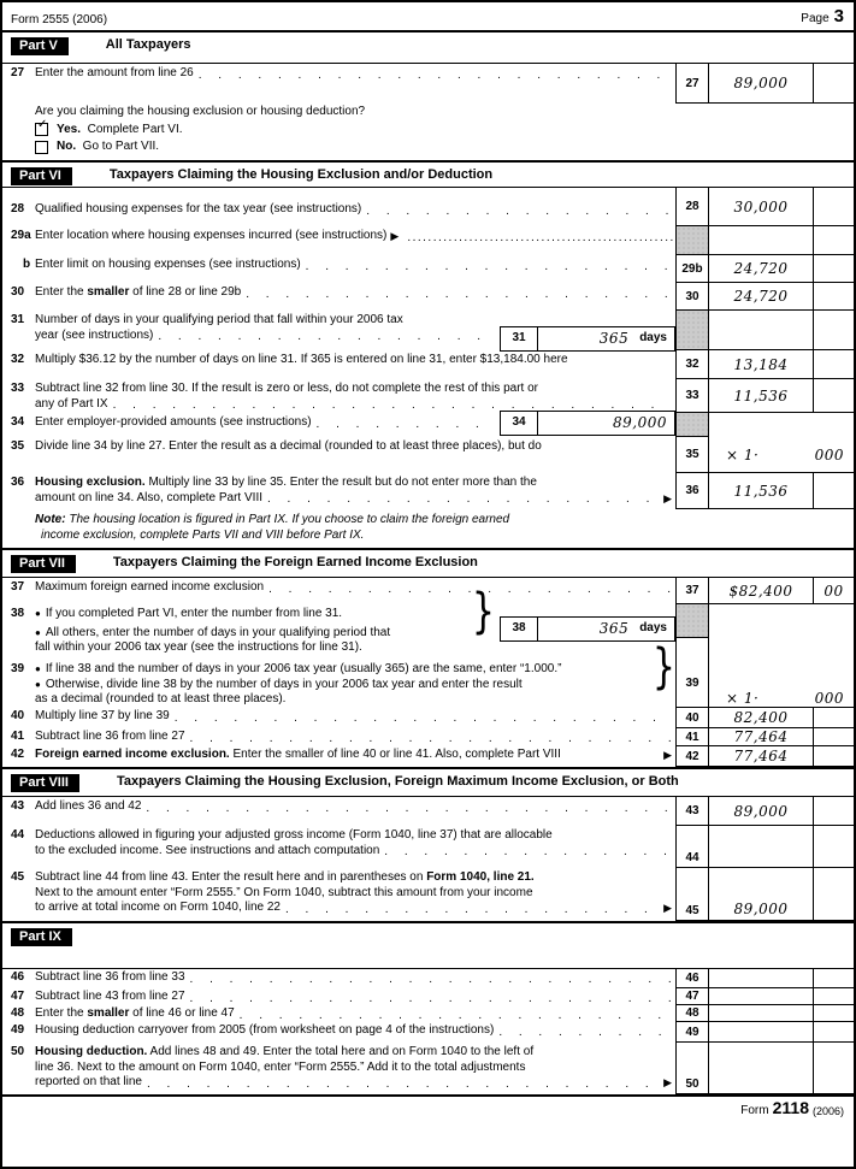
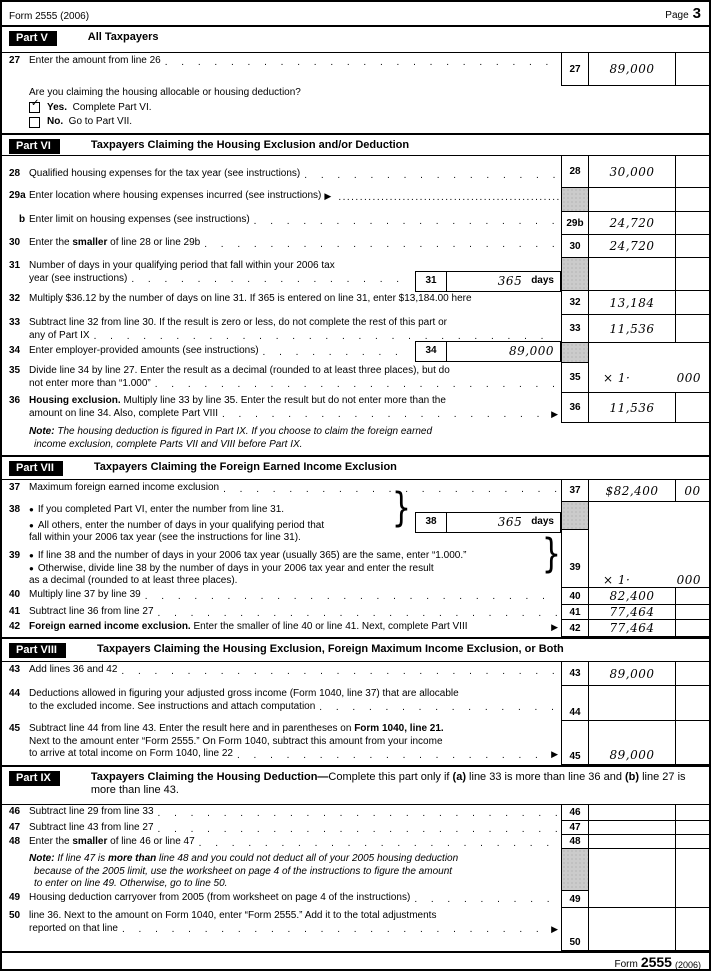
  Form 2555 (2006)
  Page 3
  Part V
  All Taxpayers
  27
  Enter the amount from line 26
  27
  89,000
- Are you claiming the housing exclusion or housing deduction?
+ Are you claiming the housing allocable or housing deduction?
  ✓
  Yes. Complete Part VI.
  No. Go to Part VII.
  Part VI
  Taxpayers Claiming the Housing Exclusion and/or Deduction
  28
  Qualified housing expenses for the tax year (see instructions)
  28
  30,000
  29a
  Enter location where housing expenses incurred (see instructions)
  ▶
  b
  Enter limit on housing expenses (see instructions)
  29b
  24,720
  30
  Enter the smaller of line 28 or line 29b
  30
  24,720
  31
  Number of days in your qualifying period that fall within your 2006 tax
  year (see instructions)
  31
  365
  days
  32
  Multiply $36.12 by the number of days on line 31. If 365 is entered on line 31, enter $13,184.00 here
  32
  13,184
  33
  Subtract line 32 from line 30. If the result is zero or less, do not complete the rest of this part or
  any of Part IX
  33
  11,536
  34
  Enter employer-provided amounts (see instructions)
  34
  89,000
  35
  Divide line 34 by line 27. Enter the result as a decimal (rounded to at least three places), but do
+ not enter more than “1.000”
  35
  × 1·
  000
  36
  Housing exclusion. Multiply line 33 by line 35. Enter the result but do not enter more than the
  amount on line 34. Also, complete Part VIII
  ▶
  36
  11,536
- Note: The housing location is figured in Part IX. If you choose to claim the foreign earned
+ Note: The housing deduction is figured in Part IX. If you choose to claim the foreign earned
  income exclusion, complete Parts VII and VIII before Part IX.
  Part VII
  Taxpayers Claiming the Foreign Earned Income Exclusion
  37
  Maximum foreign earned income exclusion
  37
  $82,400
  00
  38
  ● If you completed Part VI, enter the number from line 31.
  ● All others, enter the number of days in your qualifying period that
  fall within your 2006 tax year (see the instructions for line 31).
  }
  38
  365
  days
  39
  ● If line 38 and the number of days in your 2006 tax year (usually 365) are the same, enter “1.000.”
  ● Otherwise, divide line 38 by the number of days in your 2006 tax year and enter the result
  as a decimal (rounded to at least three places).
  }
  39
  × 1·
  000
  40
  Multiply line 37 by line 39
  40
  82,400
  41
  Subtract line 36 from line 27
  41
  77,464
  42
- Foreign earned income exclusion. Enter the smaller of line 40 or line 41. Also, complete Part VIII
+ Foreign earned income exclusion. Enter the smaller of line 40 or line 41. Next, complete Part VIII
  ▶
  42
  77,464
  Part VIII
  Taxpayers Claiming the Housing Exclusion, Foreign Maximum Income Exclusion, or Both
  43
  Add lines 36 and 42
  43
  89,000
  44
  Deductions allowed in figuring your adjusted gross income (Form 1040, line 37) that are allocable
  to the excluded income. See instructions and attach computation
  44
  45
  Subtract line 44 from line 43. Enter the result here and in parentheses on Form 1040, line 21.
  Next to the amount enter “Form 2555.” On Form 1040, subtract this amount from your income
  to arrive at total income on Form 1040, line 22
  ▶
  45
  89,000
  Part IX
+ Taxpayers Claiming the Housing Deduction—Complete this part only if (a) line 33 is more than line 36 and (b) line 27 is more than line 43.
  46
- Subtract line 36 from line 33
+ Subtract line 29 from line 33
  46
  47
  Subtract line 43 from line 27
  47
  48
  Enter the smaller of line 46 or line 47
  48
+ Note: If line 47 is more than line 48 and you could not deduct all of your 2005 housing deduction
+ because of the 2005 limit, use the worksheet on page 4 of the instructions to figure the amount
+ to enter on line 49. Otherwise, go to line 50.
  49
  Housing deduction carryover from 2005 (from worksheet on page 4 of the instructions)
  49
  50
- Housing deduction. Add lines 48 and 49. Enter the total here and on Form 1040 to the left of
  line 36. Next to the amount on Form 1040, enter “Form 2555.” Add it to the total adjustments
  reported on that line
  ▶
  50
  Form
- 2118
+ 2555
  (2006)
